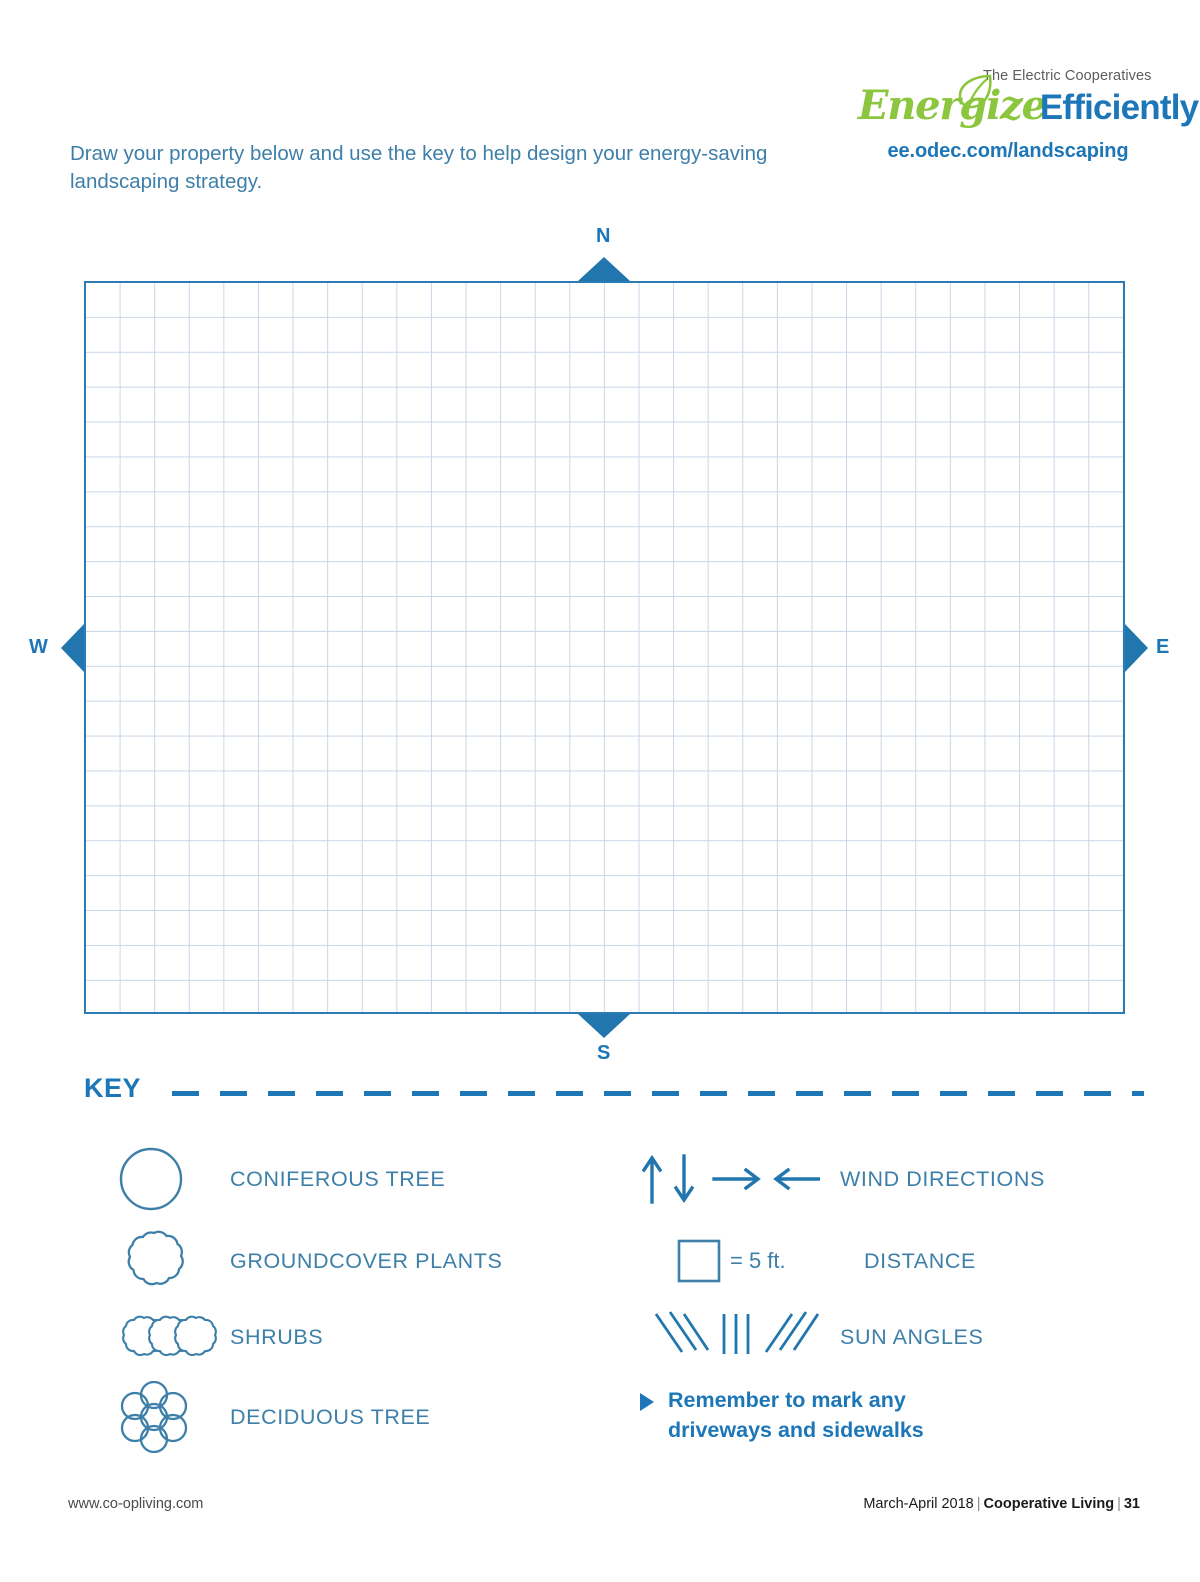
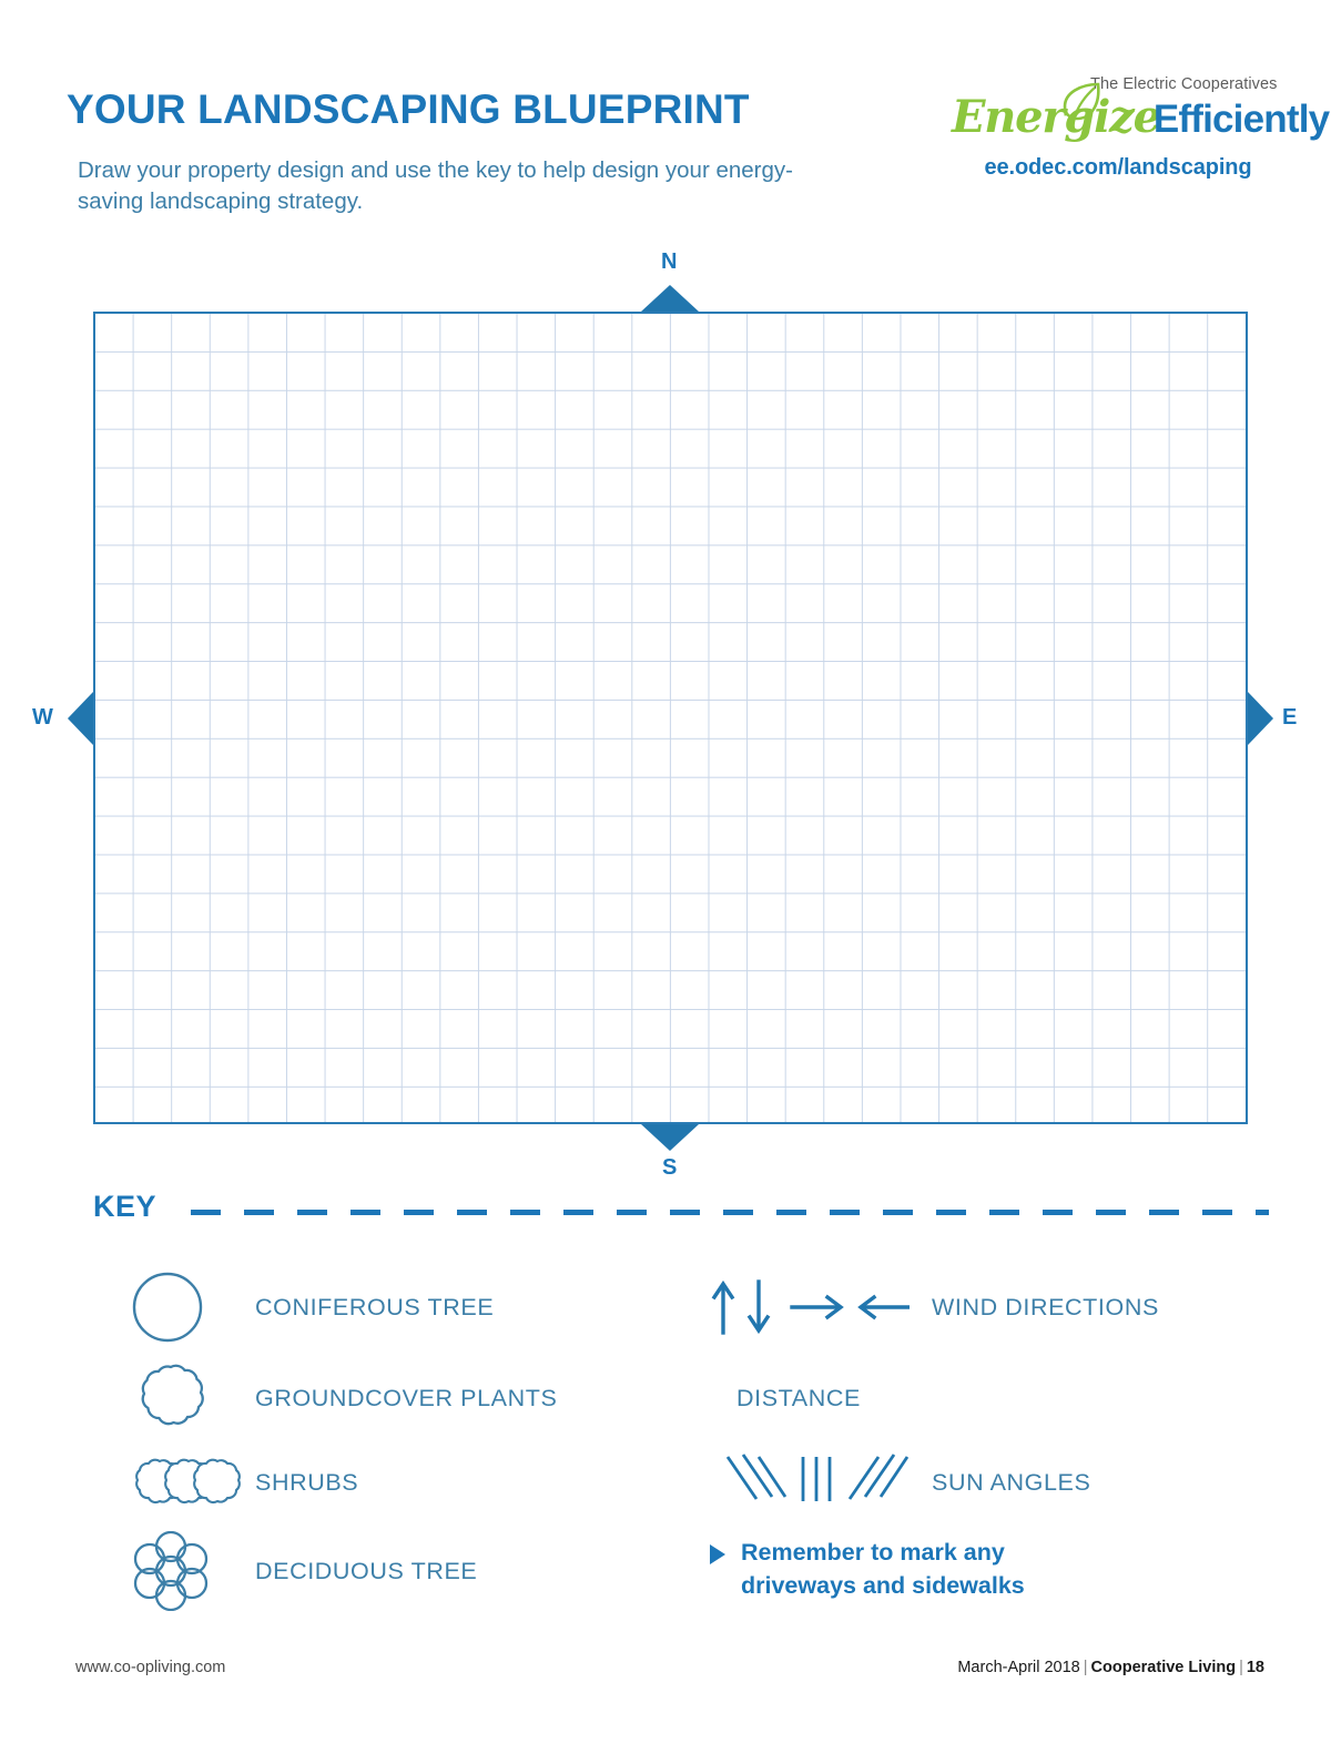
+ YOUR LANDSCAPING BLUEPRINT
- Draw your property below and use the key to help design your energy-saving landscaping strategy.
+ Draw your property design and use the key to help design your energy-saving landscaping strategy.
  he Electric Cooperatives
  EnergizeEfficiently
  ee.odec.com/landscaping
  N
  S
  W
  E
  KEY
  CONIFEROUS TREE
  GROUNDCOVER PLANTS
  SHRUBS
  DECIDUOUS TREE
  WIND DIRECTIONS
- = 5 ft.
  DISTANCE
  SUN ANGLES
  Remember to mark any
  driveways and sidewalks
  www.co-opliving.com
- March-April 2018 | Cooperative Living | 31
+ March-April 2018 | Cooperative Living | 18
